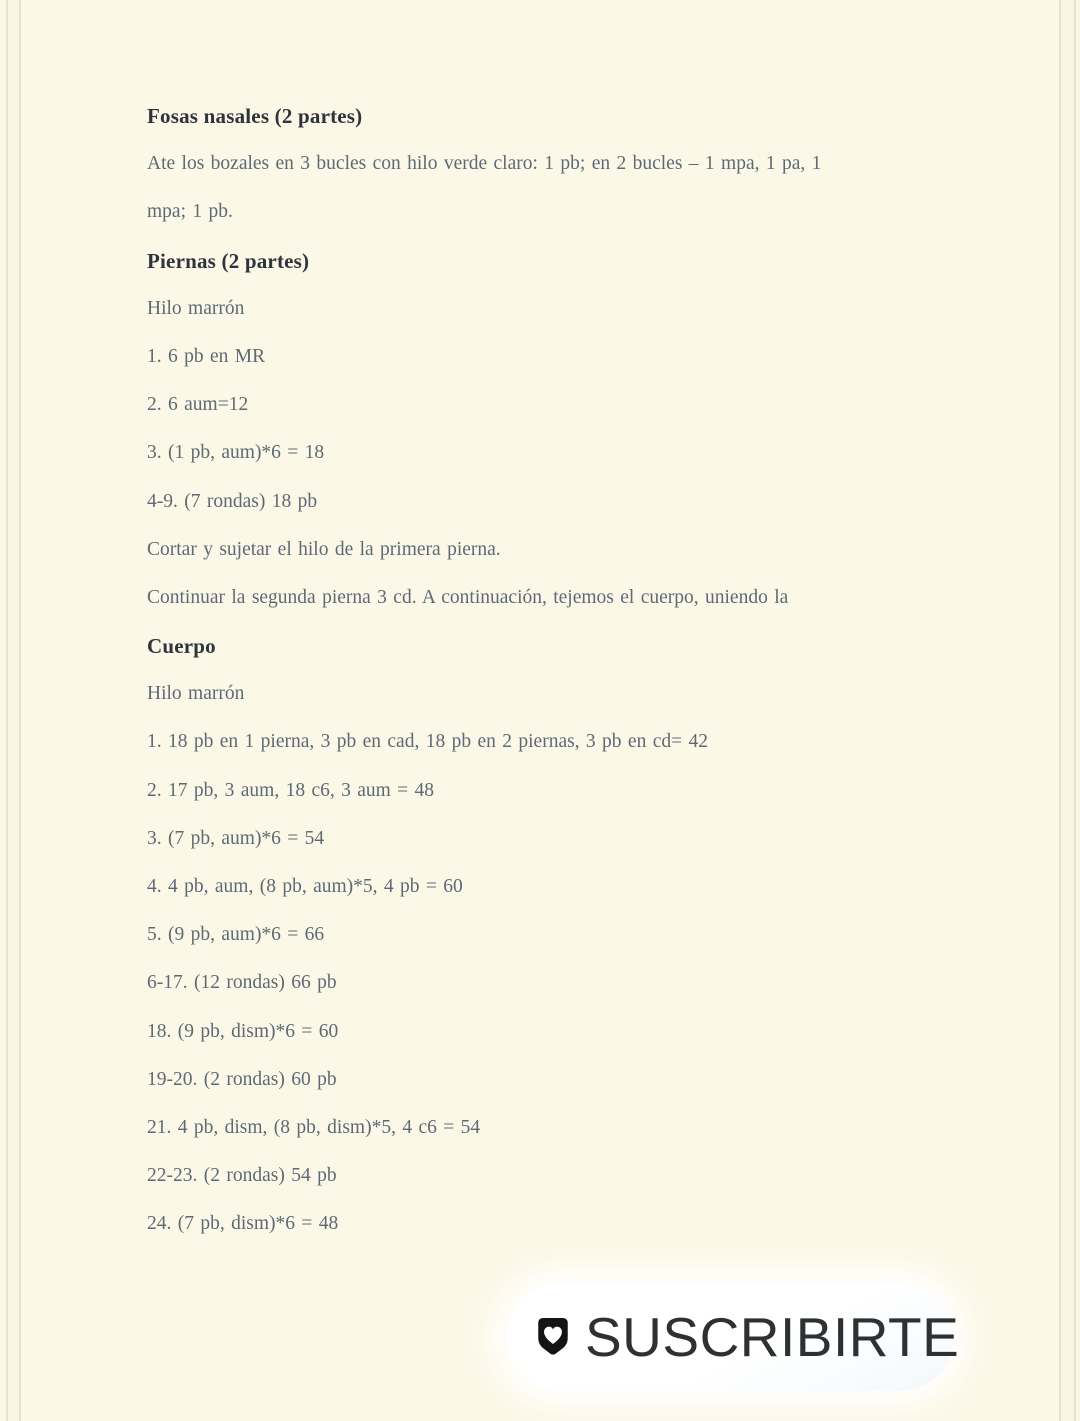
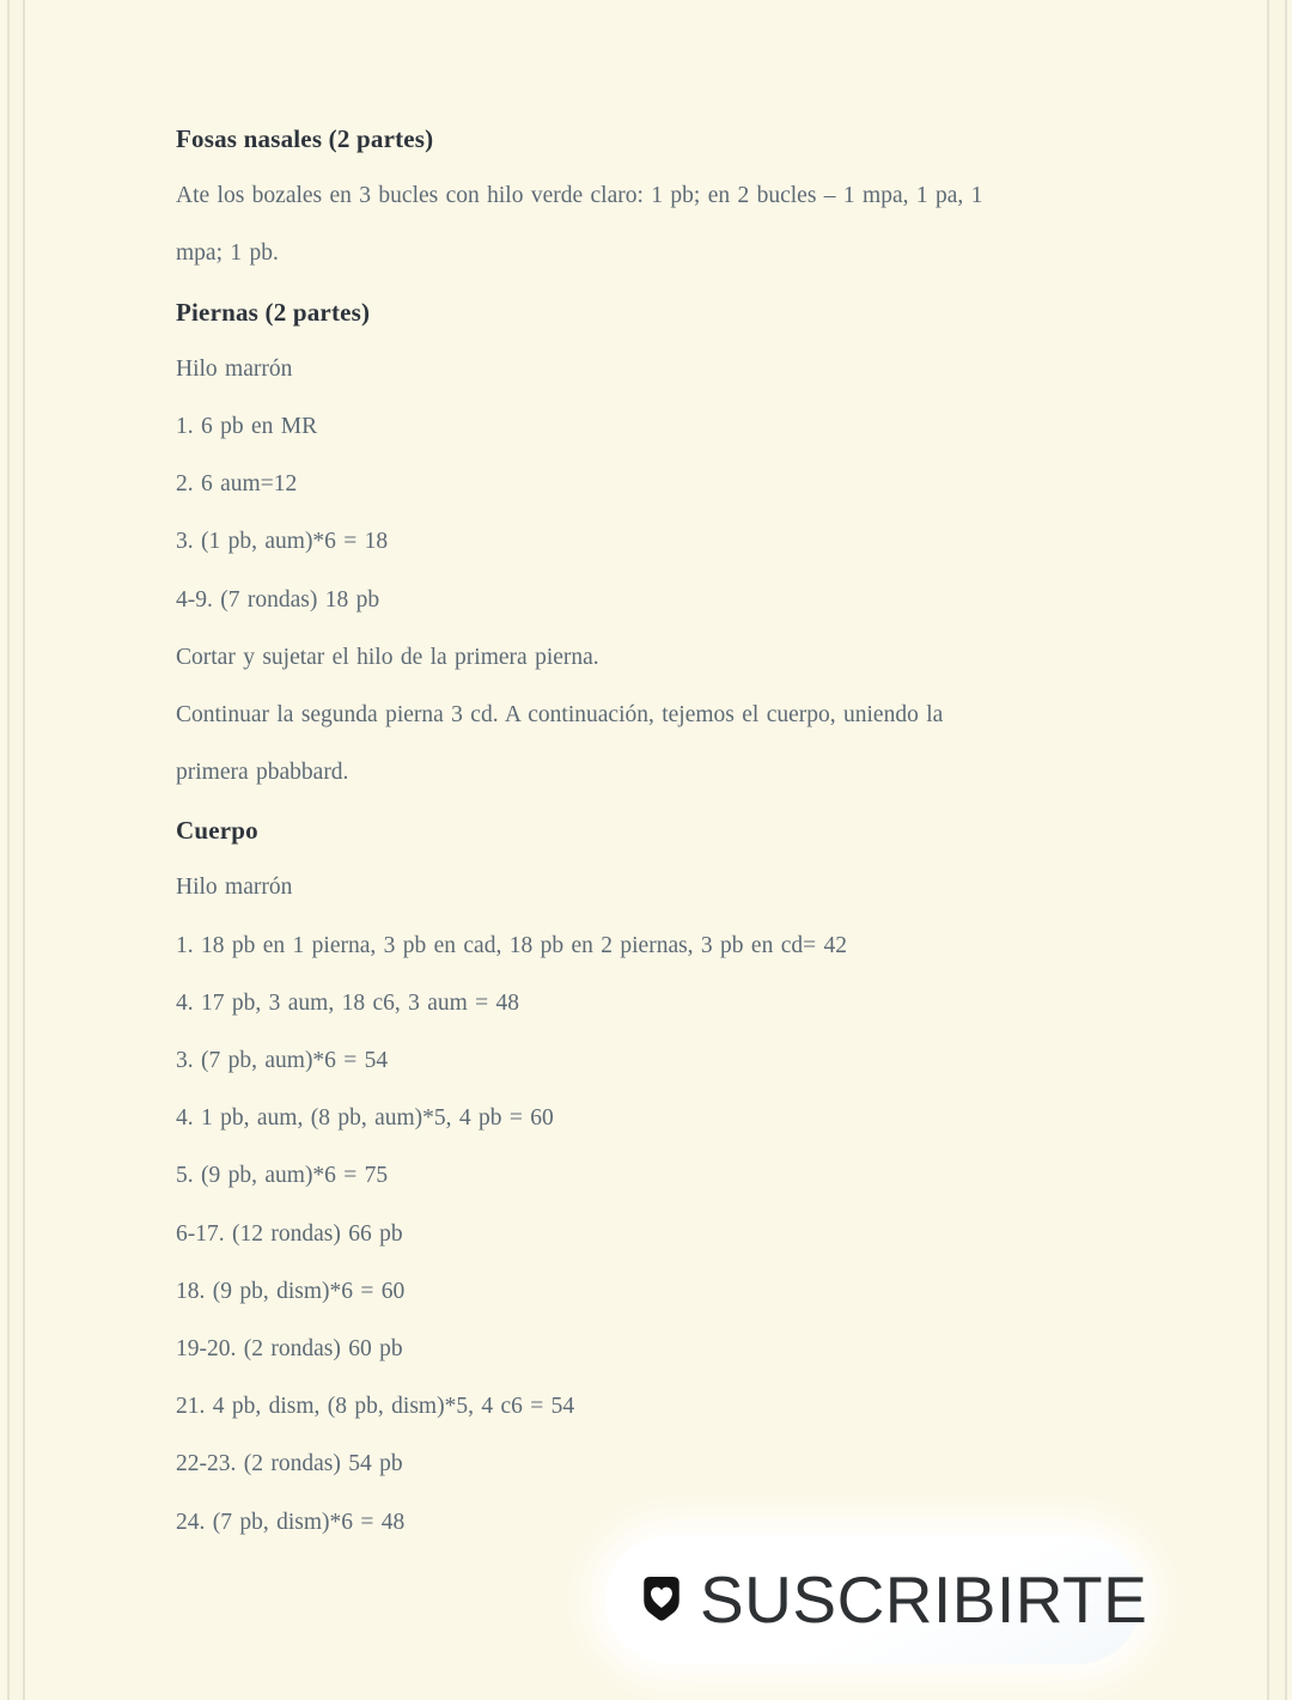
  Fosas nasales (2 partes)
  Ate los bozales en 3 bucles con hilo verde claro: 1 pb; en 2 bucles – 1 mpa, 1 pa, 1
  mpa; 1 pb.
  Piernas (2 partes)
  Hilo marrón
  1. 6 pb en MR
  2. 6 aum=12
  3. (1 pb, aum)*6 = 18
  4-9. (7 rondas) 18 pb
  Cortar y sujetar el hilo de la primera pierna.
  Continuar la segunda pierna 3 cd. A continuación, tejemos el cuerpo, uniendo la
+ primera pbabbard.
  Cuerpo
  Hilo marrón
  1. 18 pb en 1 pierna, 3 pb en cad, 18 pb en 2 piernas, 3 pb en cd= 42
- 2. 17 pb, 3 aum, 18 c6, 3 aum = 48
+ 4. 17 pb, 3 aum, 18 c6, 3 aum = 48
  3. (7 pb, aum)*6 = 54
- 4. 4 pb, aum, (8 pb, aum)*5, 4 pb = 60
+ 4. 1 pb, aum, (8 pb, aum)*5, 4 pb = 60
- 5. (9 pb, aum)*6 = 66
+ 5. (9 pb, aum)*6 = 75
  6-17. (12 rondas) 66 pb
  18. (9 pb, dism)*6 = 60
  19-20. (2 rondas) 60 pb
  21. 4 pb, dism, (8 pb, dism)*5, 4 c6 = 54
  22-23. (2 rondas) 54 pb
  24. (7 pb, dism)*6 = 48
  SUSCRIBIRTE
